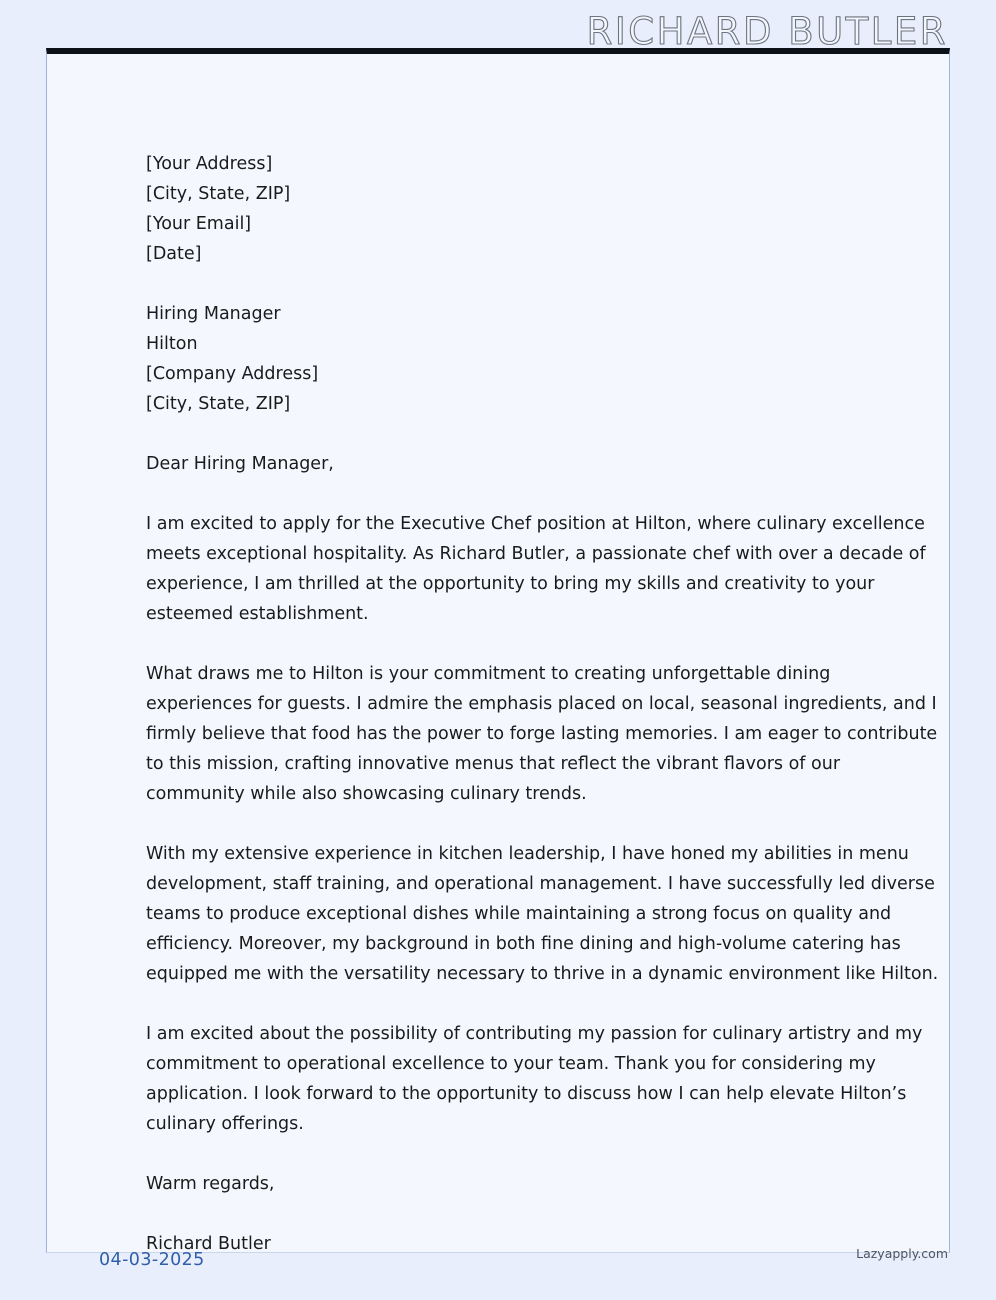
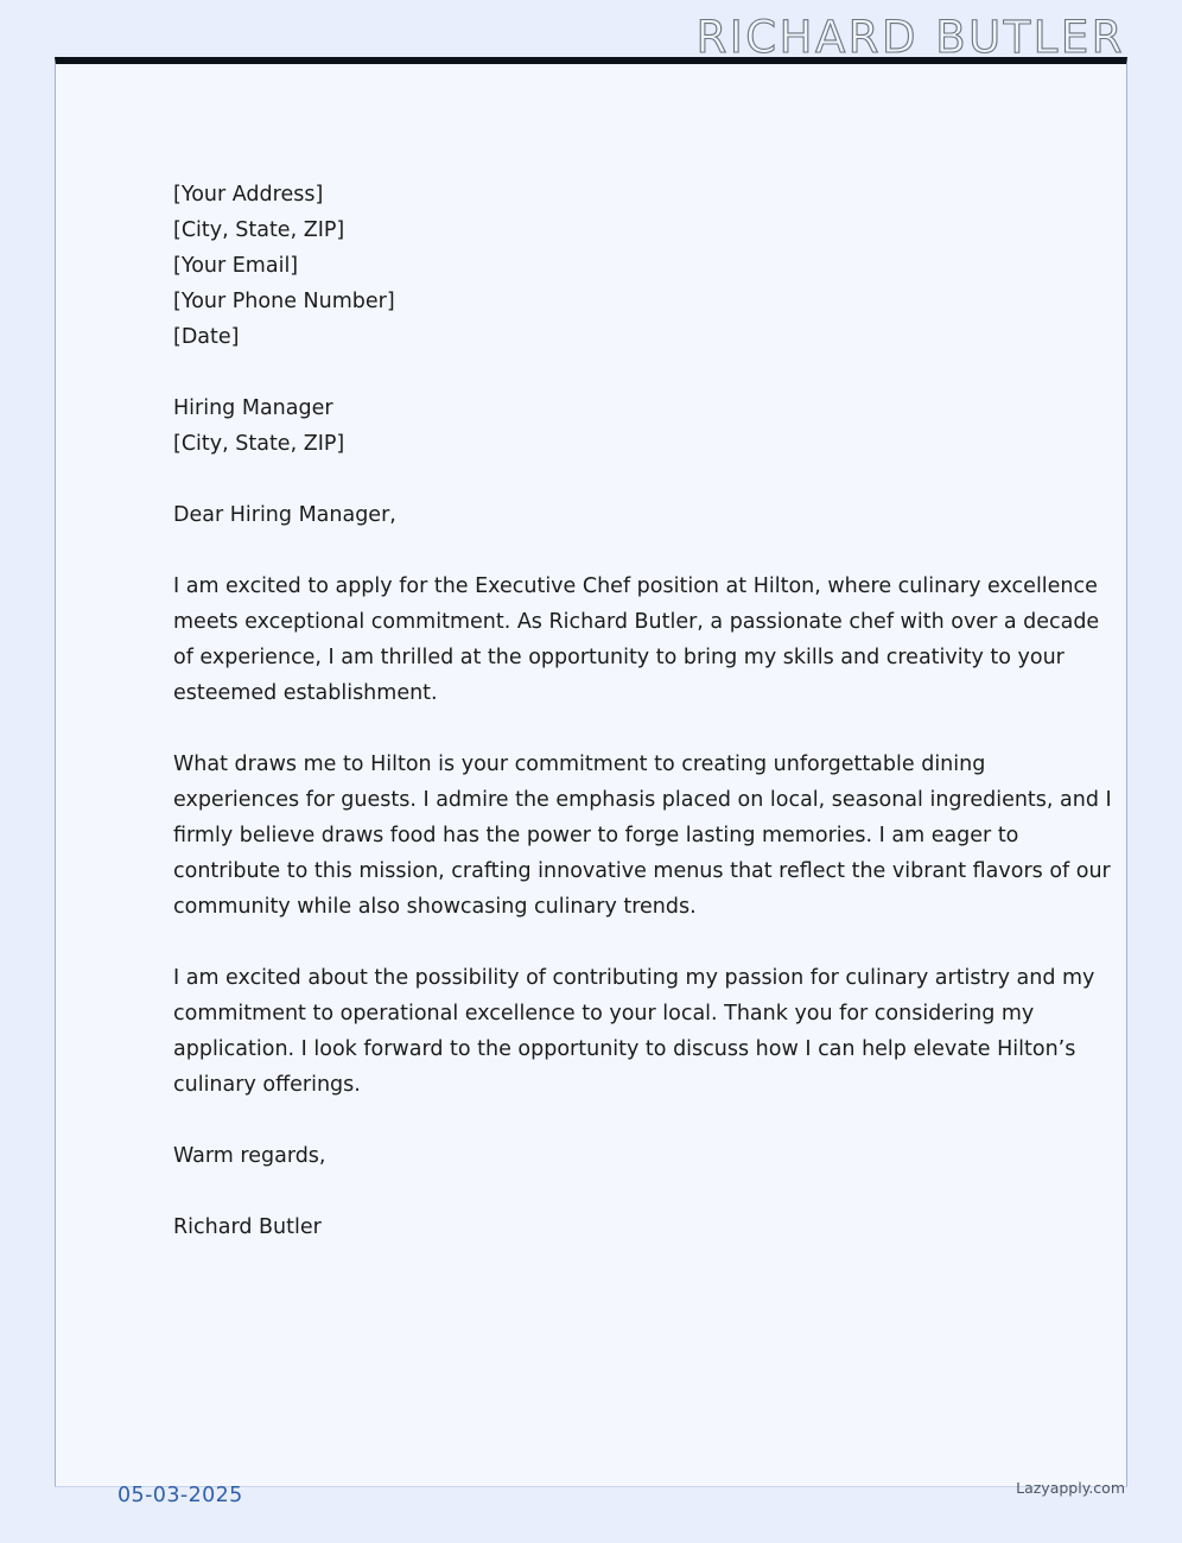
  RICHARD BUTLER
  [Your Address]
  [City, State, ZIP]
  [Your Email]
+ [Your Phone Number]
  [Date]
  Hiring Manager
- Hilton
- [Company Address]
  [City, State, ZIP]
  Dear Hiring Manager,
- I am excited to apply for the Executive Chef position at Hilton, where culinary excellence meets exceptional hospitality. As Richard Butler, a passionate chef with over a decade of experience, I am thrilled at the opportunity to bring my skills and creativity to your esteemed establishment.
+ I am excited to apply for the Executive Chef position at Hilton, where culinary excellence meets exceptional commitment. As Richard Butler, a passionate chef with over a decade of experience, I am thrilled at the opportunity to bring my skills and creativity to your esteemed establishment.
- What draws me to Hilton is your commitment to creating unforgettable dining experiences for guests. I admire the emphasis placed on local, seasonal ingredients, and I firmly believe that food has the power to forge lasting memories. I am eager to contribute to this mission, crafting innovative menus that reflect the vibrant flavors of our community while also showcasing culinary trends.
+ What draws me to Hilton is your commitment to creating unforgettable dining experiences for guests. I admire the emphasis placed on local, seasonal ingredients, and I firmly believe draws food has the power to forge lasting memories. I am eager to contribute to this mission, crafting innovative menus that reflect the vibrant flavors of our community while also showcasing culinary trends.
- With my extensive experience in kitchen leadership, I have honed my abilities in menu development, staff training, and operational management. I have successfully led diverse teams to produce exceptional dishes while maintaining a strong focus on quality and efficiency. Moreover, my background in both fine dining and high-volume catering has equipped me with the versatility necessary to thrive in a dynamic environment like Hilton.
- I am excited about the possibility of contributing my passion for culinary artistry and my commitment to operational excellence to your team. Thank you for considering my application. I look forward to the opportunity to discuss how I can help elevate Hilton’s culinary offerings.
+ I am excited about the possibility of contributing my passion for culinary artistry and my commitment to operational excellence to your local. Thank you for considering my application. I look forward to the opportunity to discuss how I can help elevate Hilton’s culinary offerings.
  Warm regards,
  Richard Butler
- 04-03-2025
+ 05-03-2025
  Lazyapply.com
